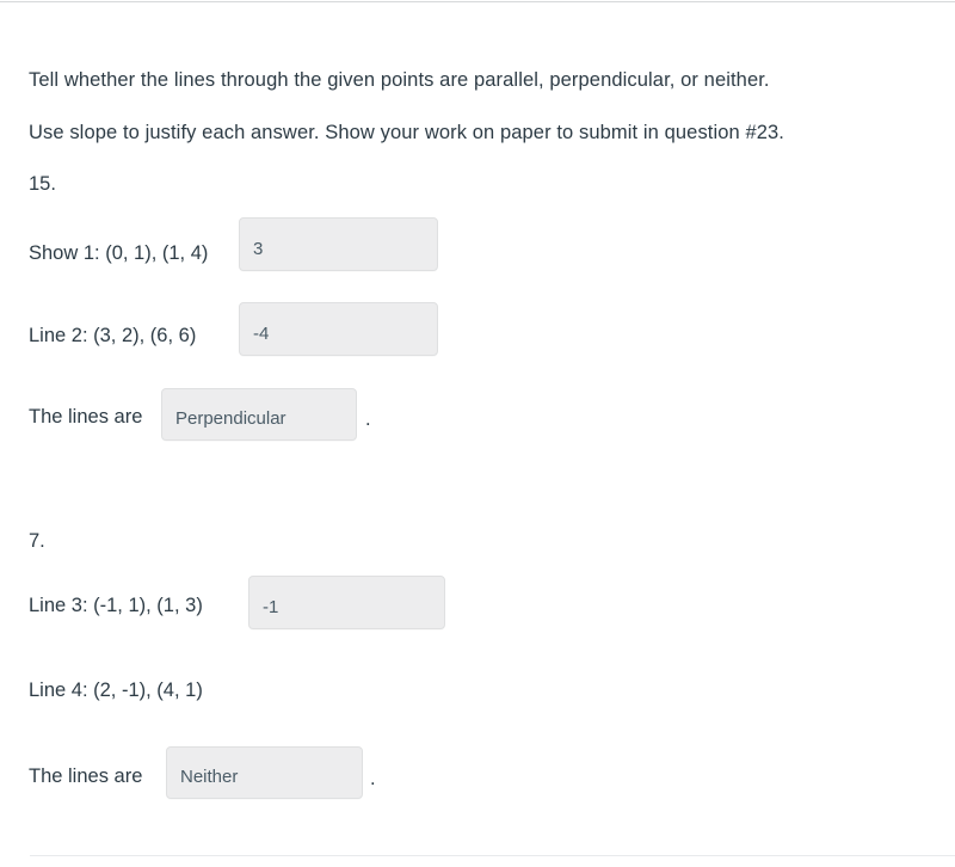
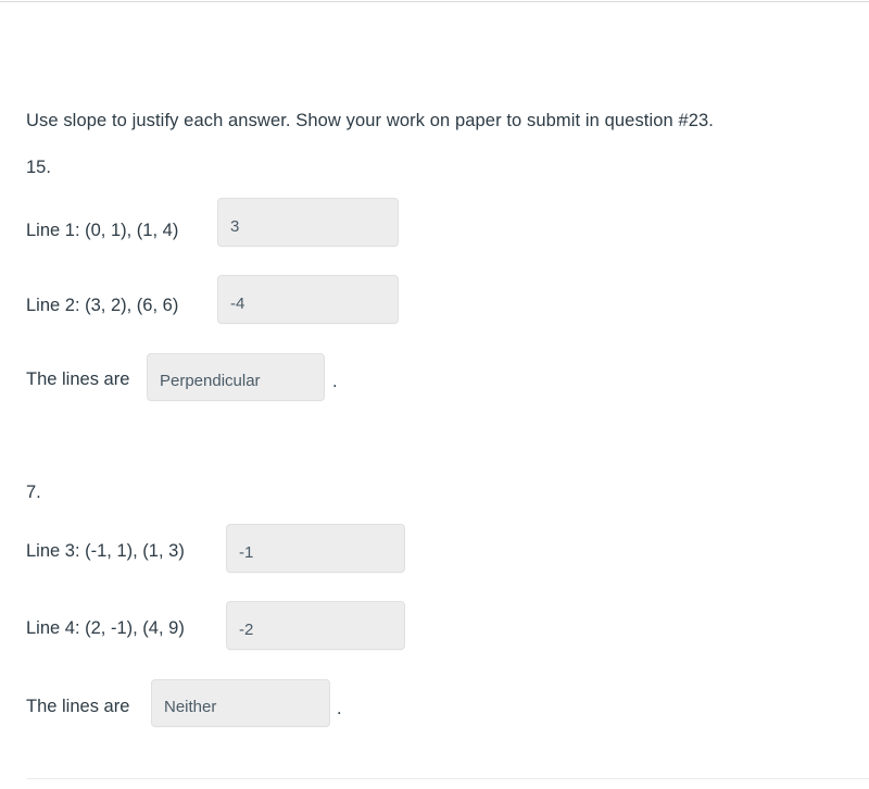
- Tell whether the lines through the given points are parallel, perpendicular, or neither.
  Use slope to justify each answer. Show your work on paper to submit in question #23.
  15.
- Show 1: (0, 1), (1, 4)
+ Line 1: (0, 1), (1, 4)
  3
  Line 2: (3, 2), (6, 6)
  -4
  The lines are
  Perpendicular
  .
  7.
  Line 3: (-1, 1), (1, 3)
  -1
- Line 4: (2, -1), (4, 1)
+ Line 4: (2, -1), (4, 9)
+ -2
  The lines are
  Neither
  .
